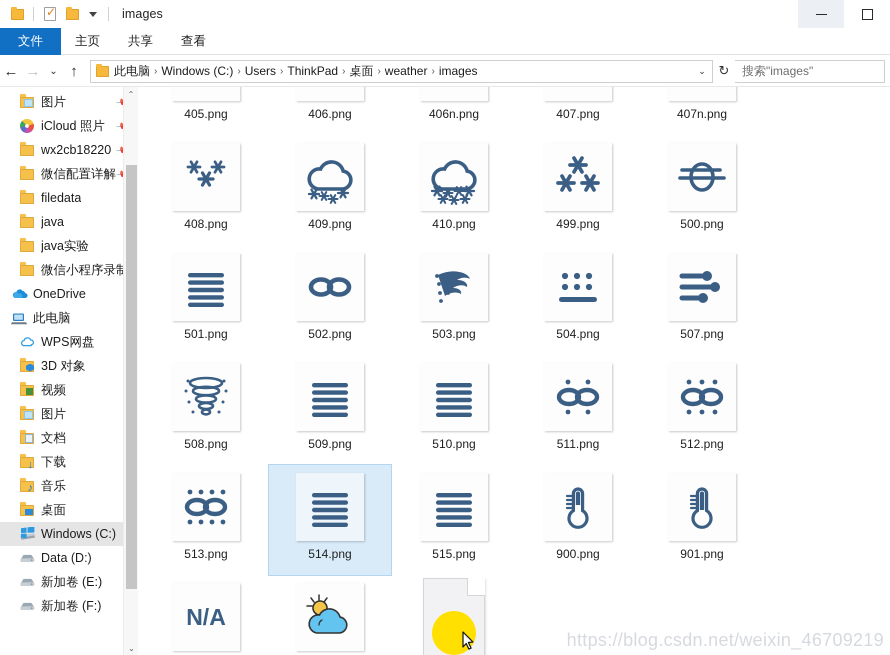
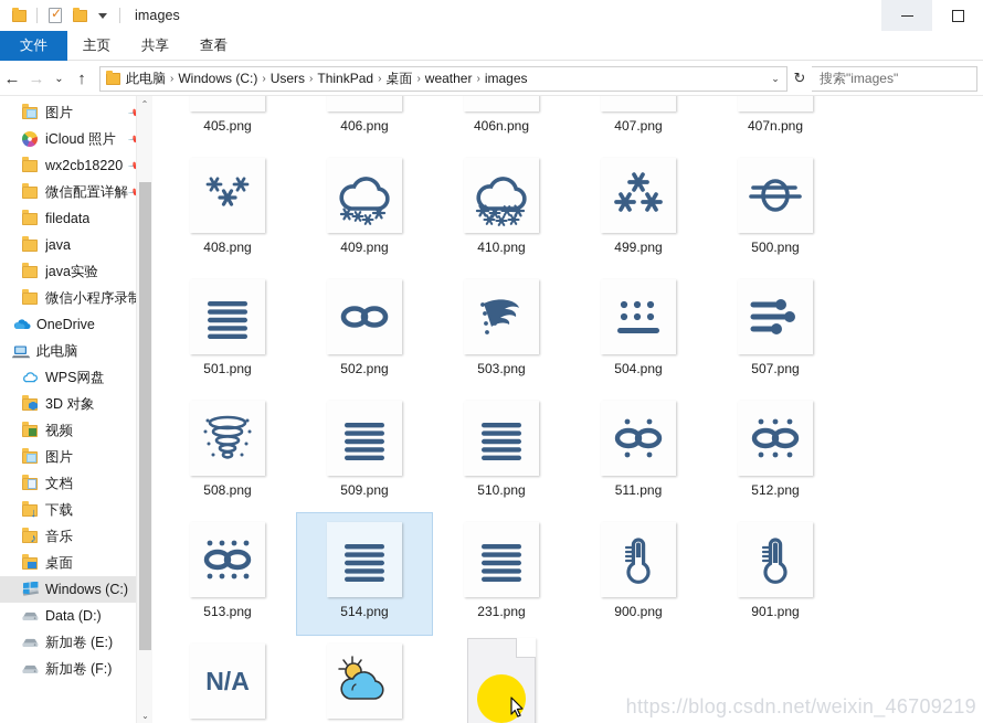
  images
  文件
  主页
  共享
  查看
  ←
  →
  ⌄
  ↑
  此电脑
  ›
  Windows (C:)
  ›
  Users
  ›
  ThinkPad
  ›
  桌面
  ›
  weather
  ›
  images
  ⌄
  ↻
  搜索"images"
  图片
  iCloud 照片
  wx2cb18220
  微信配置详解
  filedata
  java
  java实验
  微信小程序录
  OneDrive
  此电脑
  WPS网盘
  3D 对象
  视频
  图片
  文档
  下载
  音乐
  桌面
  Windows (C:)
  Data (D:)
  新加卷 (E:)
  新加卷 (F:)
  ⌃
  ⌄
  405.png
  406.png
  406n.png
  407.png
  407n.png
  408.png
  409.png
  410.png
  499.png
  500.png
  501.png
  502.png
  503.png
  504.png
  507.png
  508.png
  509.png
  510.png
  511.png
  512.png
  513.png
  514.png
- 515.png
+ 231.png
  900.png
  901.png
  N/A
  https://blog.csdn.net/weixin_46709219
